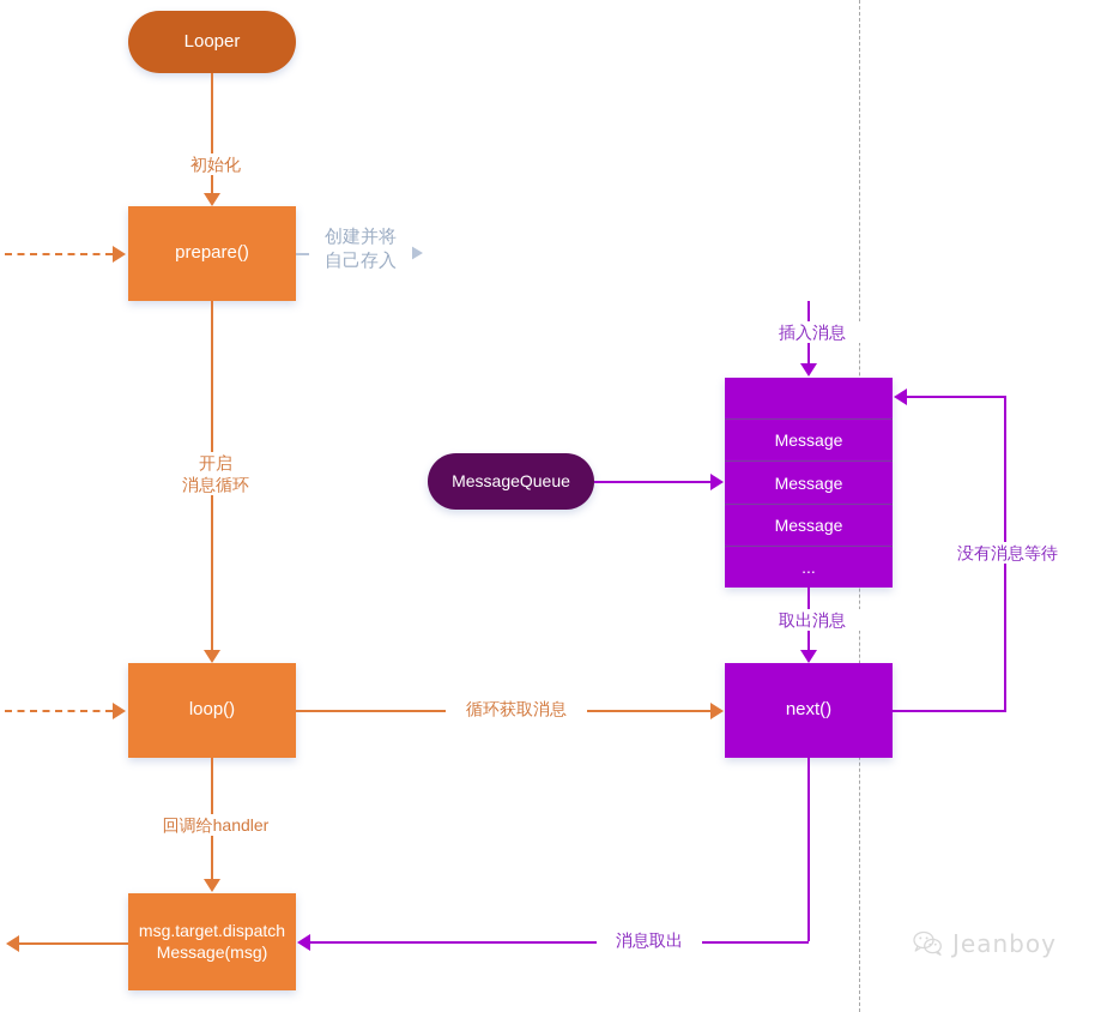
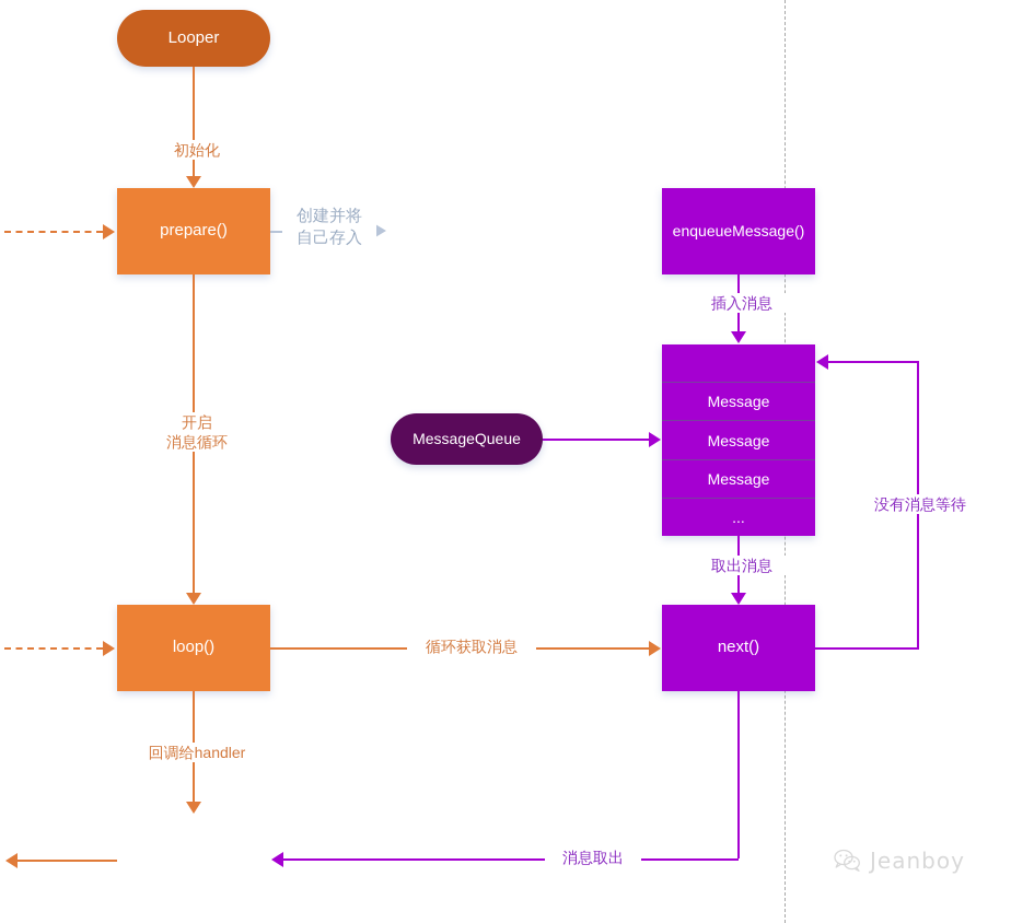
  Looper
  prepare()
+ enqueueMessage()
  MessageQueue
  Message
  Message
  Message
  ...
  loop()
  next()
- msg.target.dispatch
- Message(msg)
  初始化
  创建并将
  自己存入
  开启
  消息循环
  循环获取消息
  回调给handler
  插入消息
  取出消息
  没有消息等待
  消息取出
  Jeanboy
